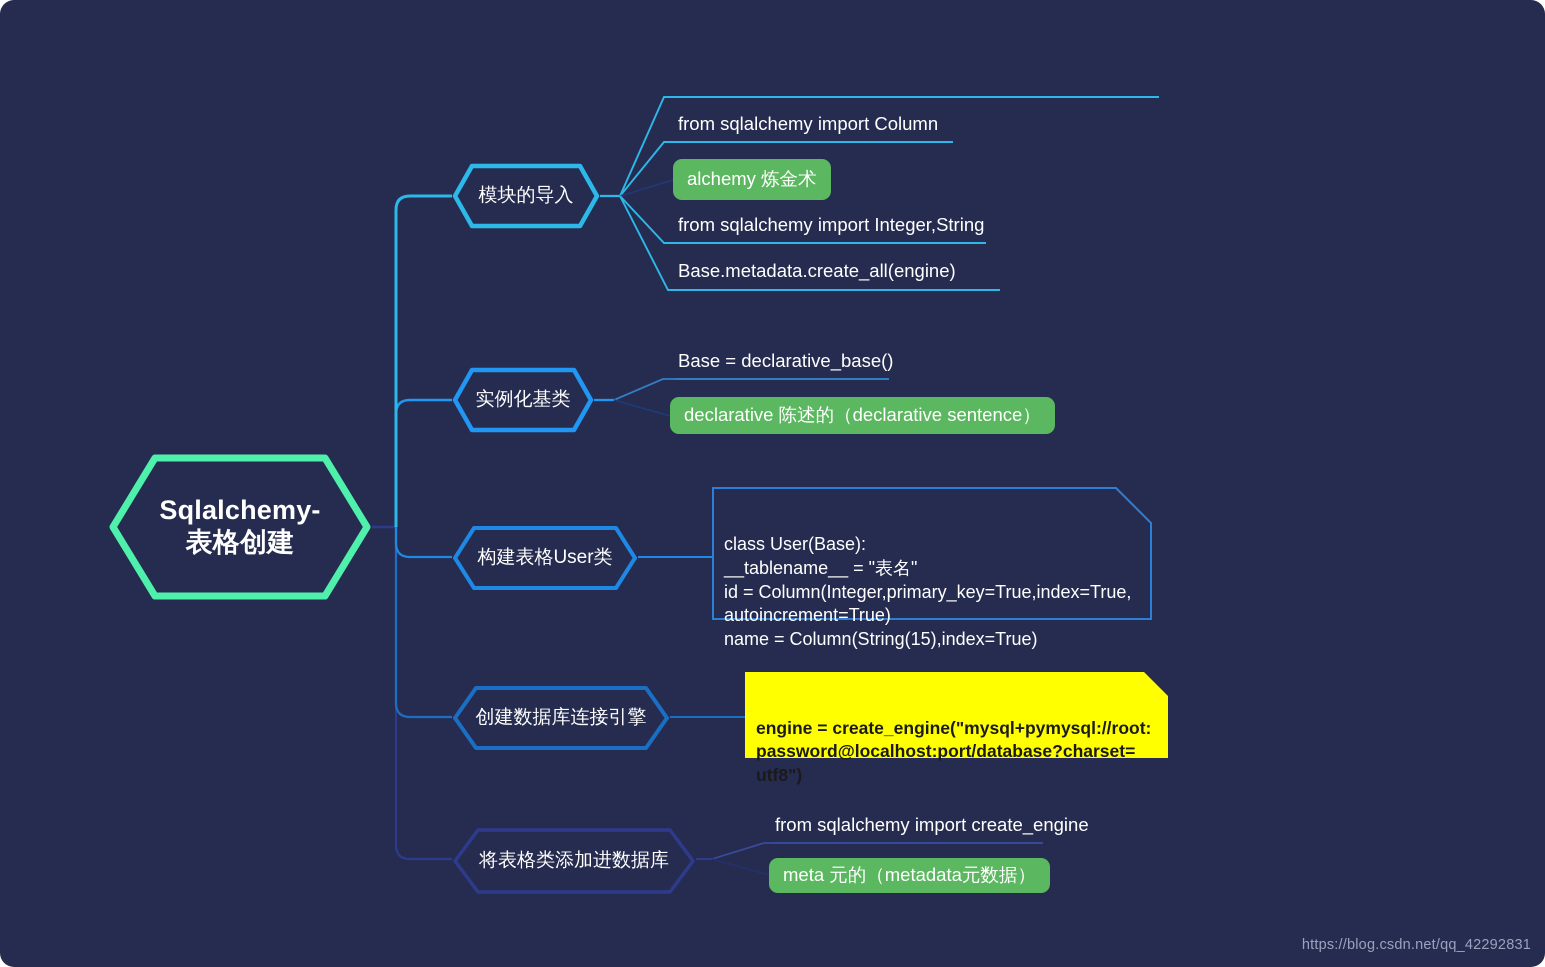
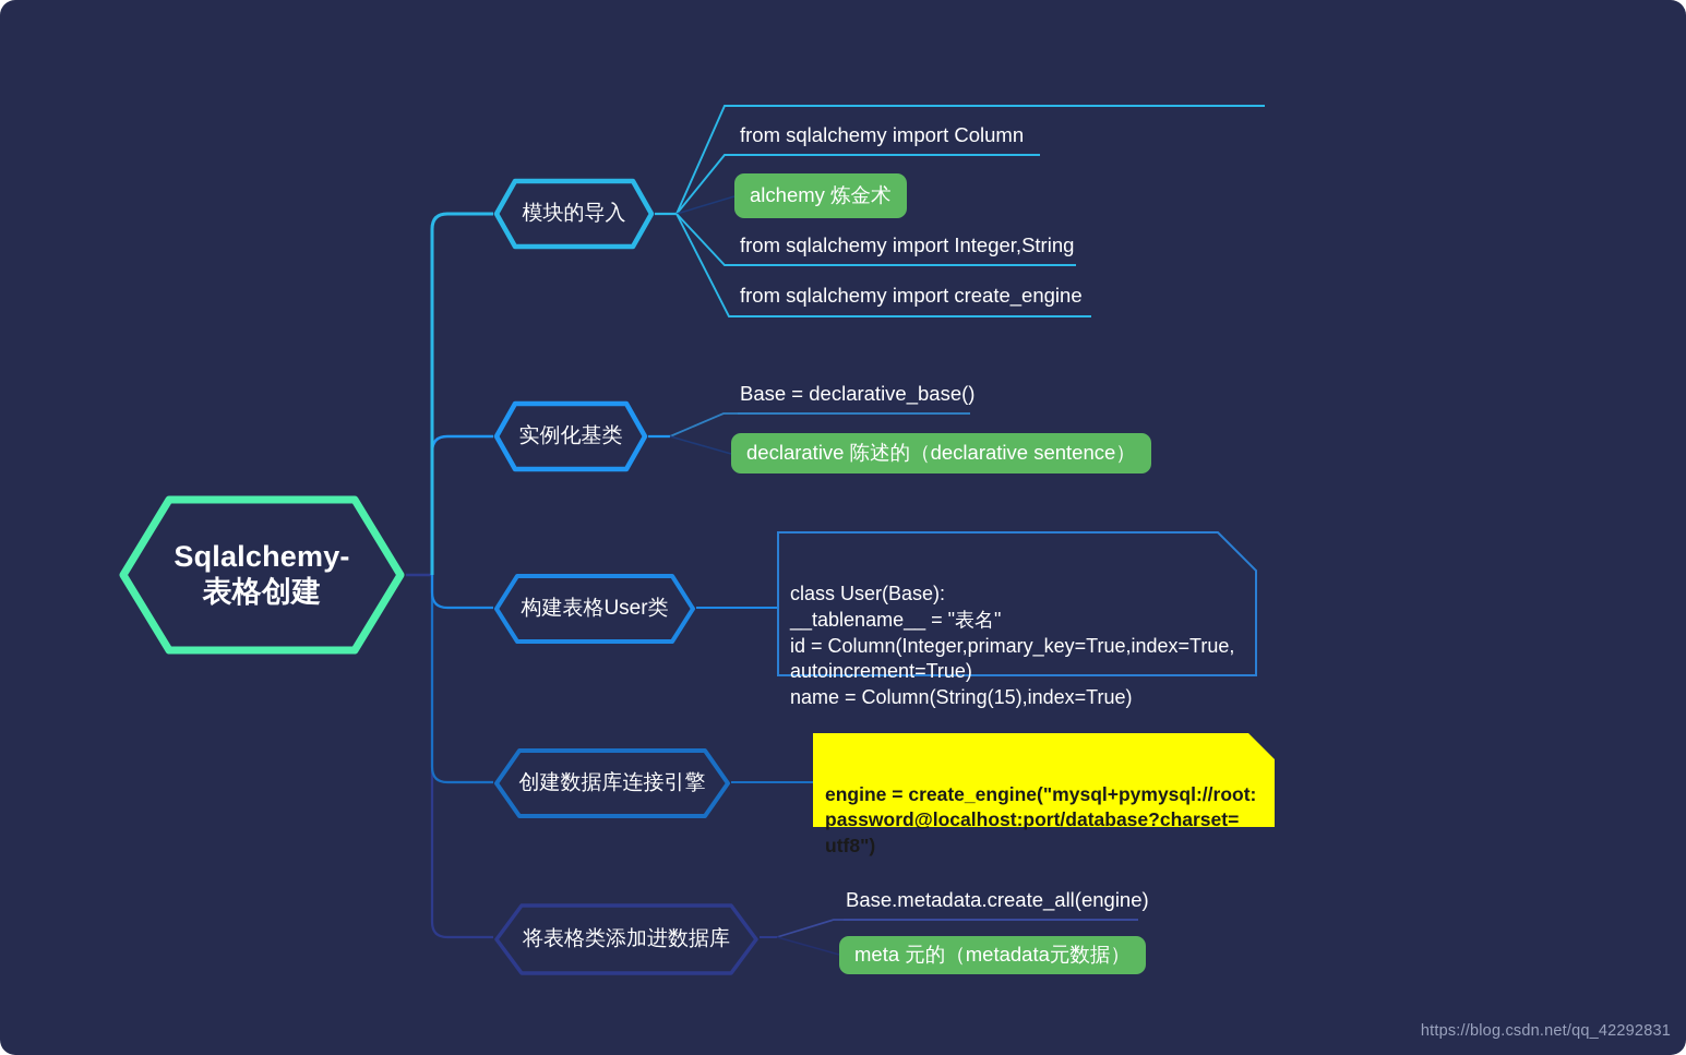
  Sqlalchemy-
  表格创建
  模块的导入
  实例化基类
  构建表格User类
  创建数据库连接引擎
  将表格类添加进数据库
  from sqlalchemy import Column
  alchemy 炼金术
  from sqlalchemy import Integer,String
- Base.metadata.create_all(engine)
+ from sqlalchemy import create_engine
  Base = declarative_base()
  declarative 陈述的（declarative sentence）
  class User(Base):
  __tablename__ = "表名"
  id = Column(Integer,primary_key=True,index=True,
  autoincrement=True)
  name = Column(String(15),index=True)
  engine = create_engine("mysql+pymysql://root:
  password@localhost:port/database?charset=
  utf8")
- from sqlalchemy import create_engine
+ Base.metadata.create_all(engine)
  meta 元的（metadata元数据）
  https://blog.csdn.net/qq_42292831
